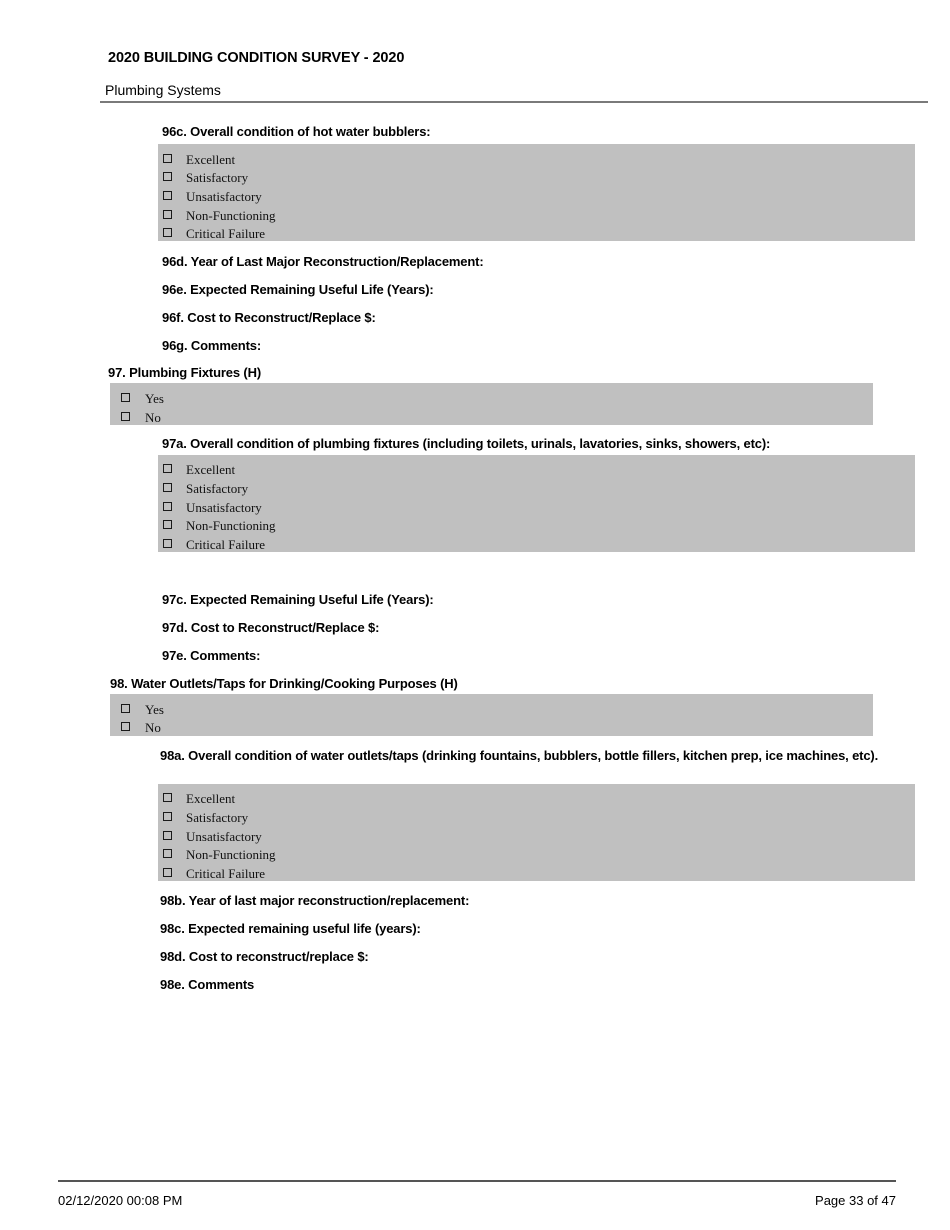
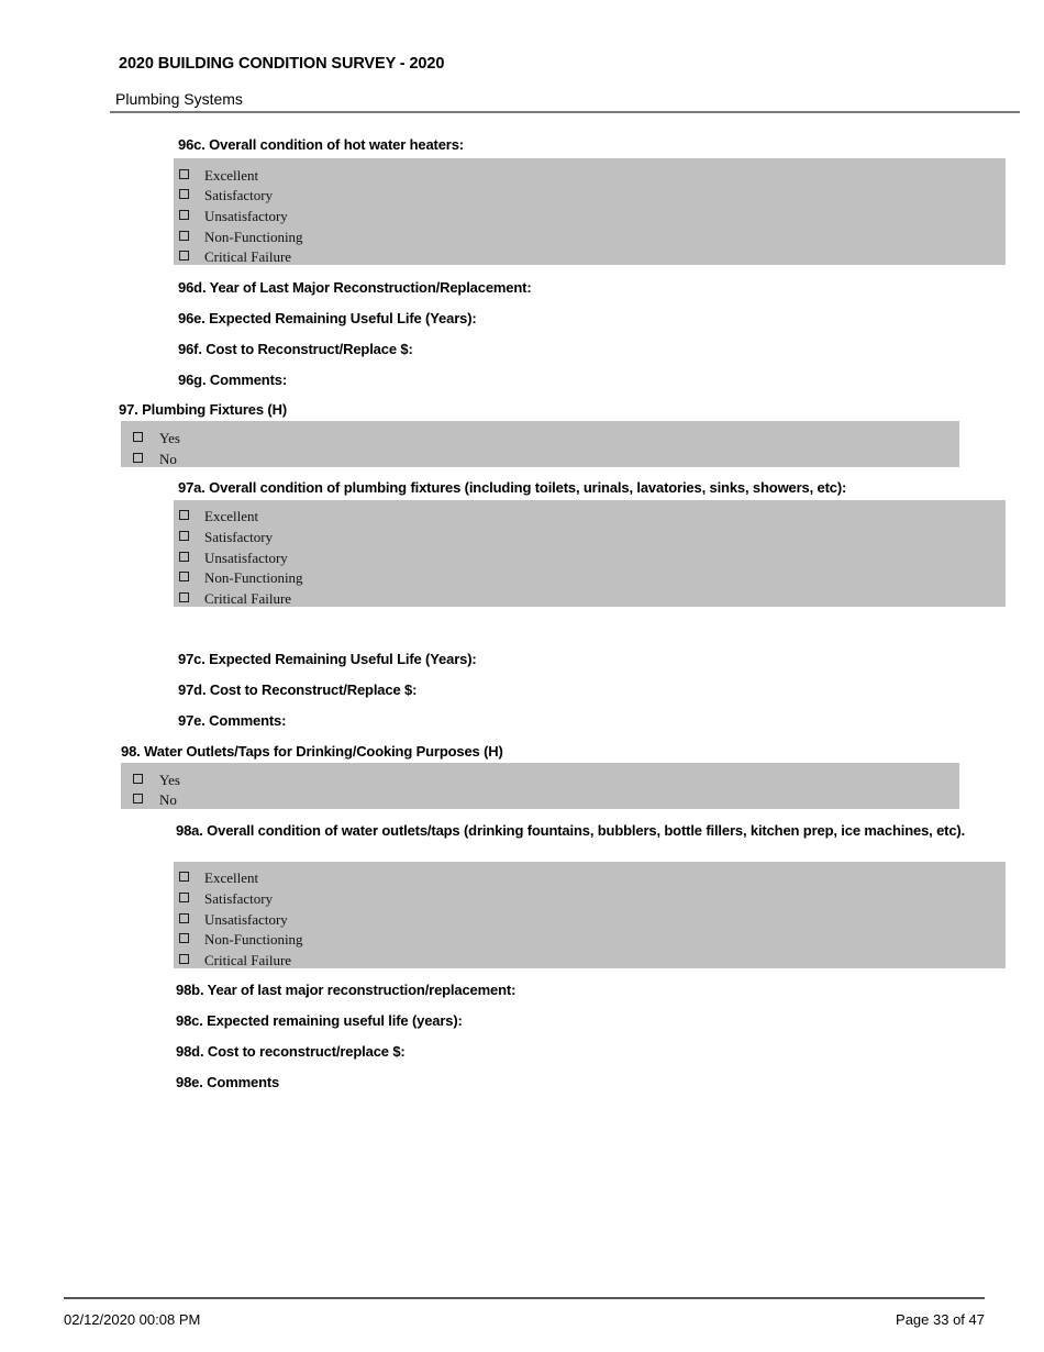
  2020 BUILDING CONDITION SURVEY - 2020
  Plumbing Systems
- 96c. Overall condition of hot water bubblers:
+ 96c. Overall condition of hot water heaters:
  Excellent
  Satisfactory
  Unsatisfactory
  Non-Functioning
  Critical Failure
  96d. Year of Last Major Reconstruction/Replacement:
  96e. Expected Remaining Useful Life (Years):
  96f. Cost to Reconstruct/Replace $:
  96g. Comments:
  97. Plumbing Fixtures (H)
  Yes
  No
  97a. Overall condition of plumbing fixtures (including toilets, urinals, lavatories, sinks, showers, etc):
  Excellent
  Satisfactory
  Unsatisfactory
  Non-Functioning
  Critical Failure
  97c. Expected Remaining Useful Life (Years):
  97d. Cost to Reconstruct/Replace $:
  97e. Comments:
  98. Water Outlets/Taps for Drinking/Cooking Purposes (H)
  Yes
  No
  98a. Overall condition of water outlets/taps (drinking fountains, bubblers, bottle fillers, kitchen prep, ice machines, etc).
  Excellent
  Satisfactory
  Unsatisfactory
  Non-Functioning
  Critical Failure
  98b. Year of last major reconstruction/replacement:
  98c. Expected remaining useful life (years):
  98d. Cost to reconstruct/replace $:
  98e. Comments
  02/12/2020 00:08 PM
  Page 33 of 47
